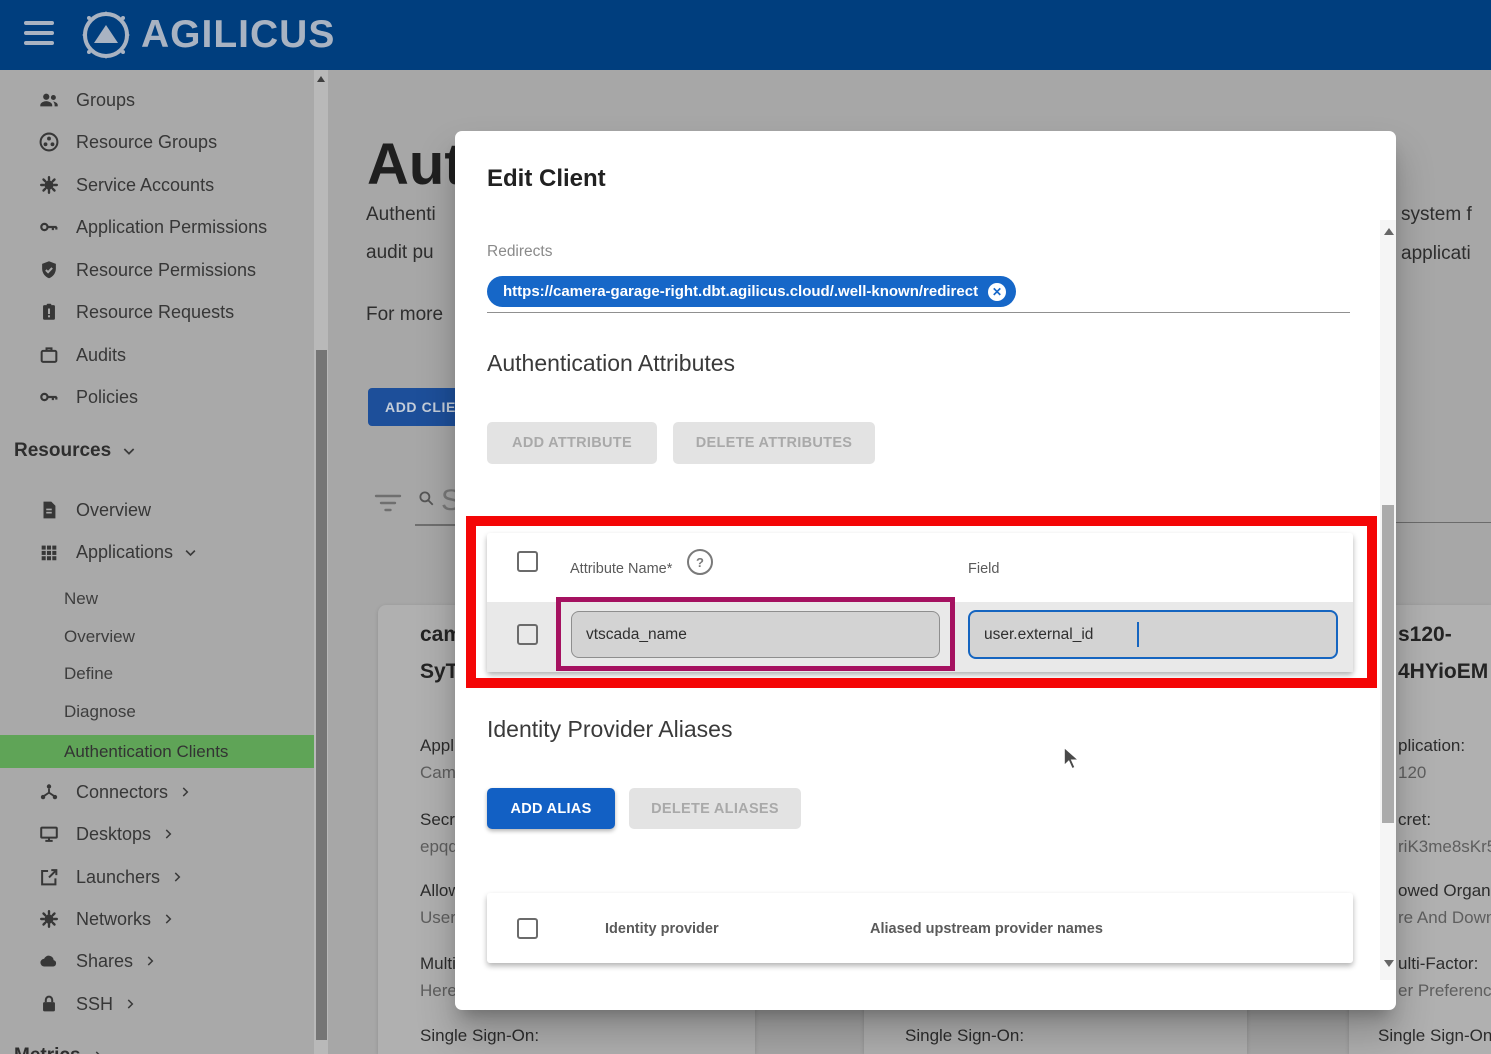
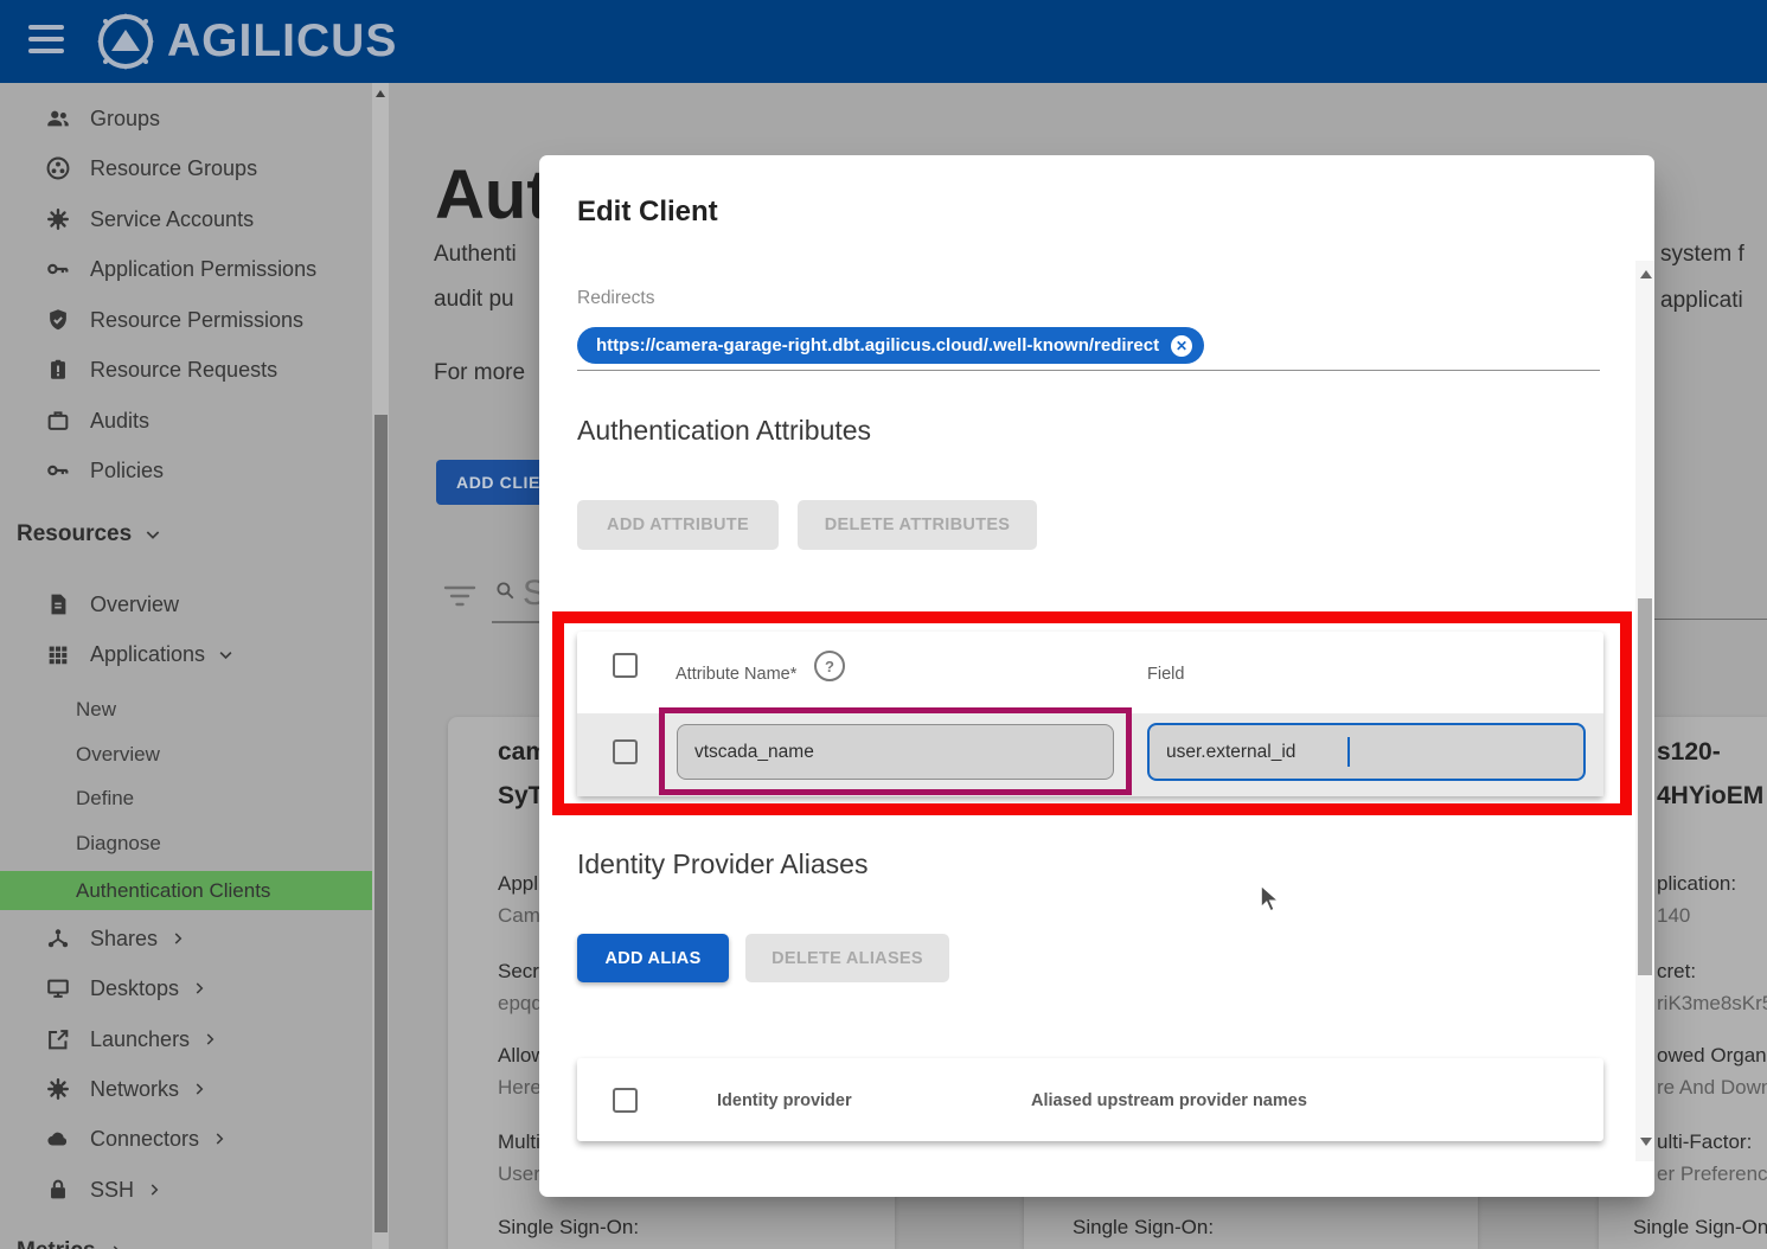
  AGILICUS
  Groups
  Resource Groups
  Service Accounts
  Application Permissions
  Resource Permissions
  Resource Requests
  Audits
  Policies
  Resources
  Overview
  Applications
  New
  Overview
  Define
  Diagnose
  Authentication Clients
- Connectors
+ Shares
  Desktops
  Launchers
  Networks
- Shares
+ Connectors
  SSH
  Authenti
  audit pu
  For more
  system f
  applicati
  ADD CLIE
  S
  cam
  SyT
  Appl
  Cam
  Secr
  epqd
  Allo
- User
+ Here
  Multi
- Here
+ User
  Single Sign-On:
  Single Sign-On:
  s120-
  4HYioEM
  plication:
- 120
+ 140
  cret:
  riK3me8sKr
  owed Organ
  re And Dow
  ulti-Factor:
  er Preferenc
  Single Sign-On
  Edit Client
  Redirects
  https://camera-garage-right.dbt.agilicus.cloud/.well-known/redirect
  ✕
  Authentication Attributes
  ADD ATTRIBUTE
  DELETE ATTRIBUTES
  Attribute Name*
  ?
  Field
  vtscada_name
  user.external_id
  Identity Provider Aliases
  ADD ALIAS
  DELETE ALIASES
  Identity provider
  Aliased upstream provider names
